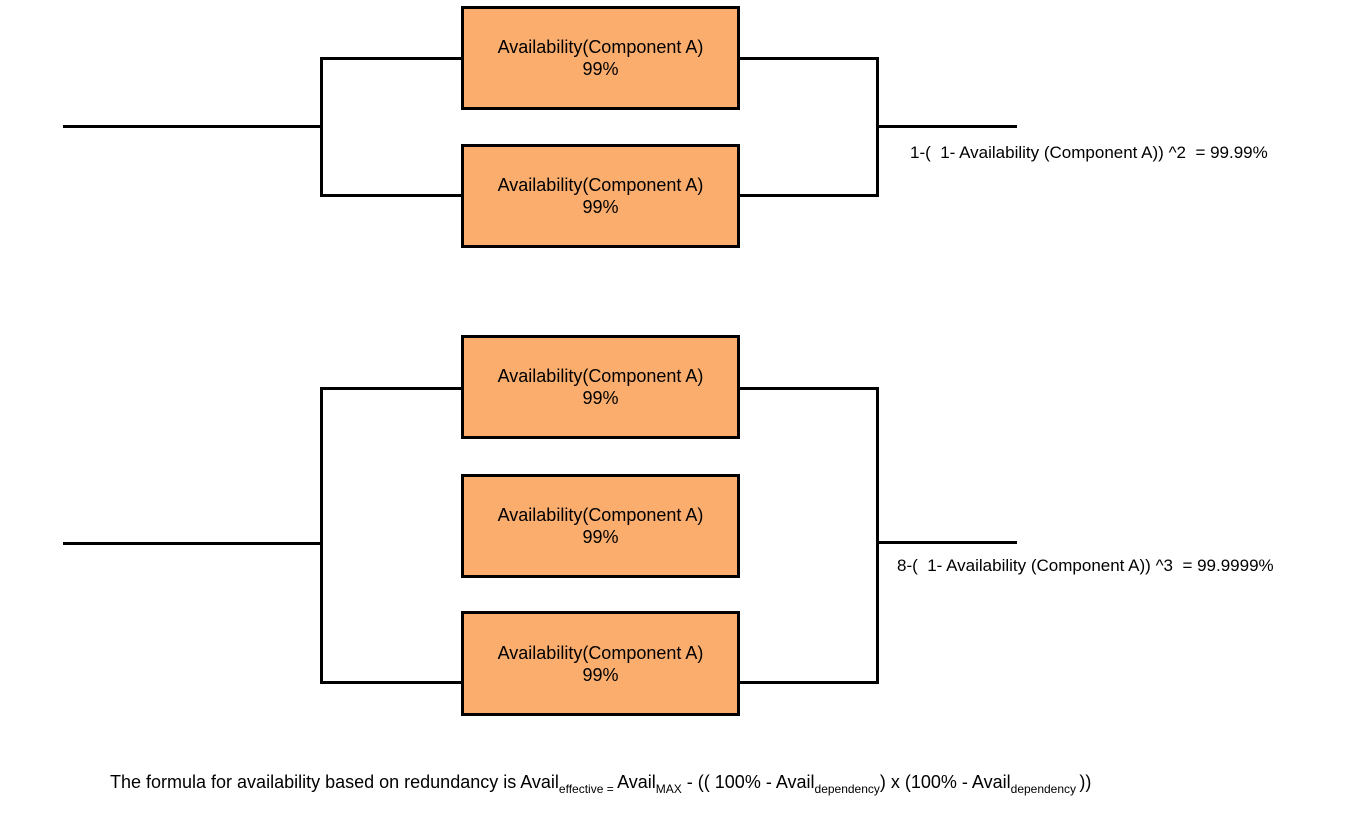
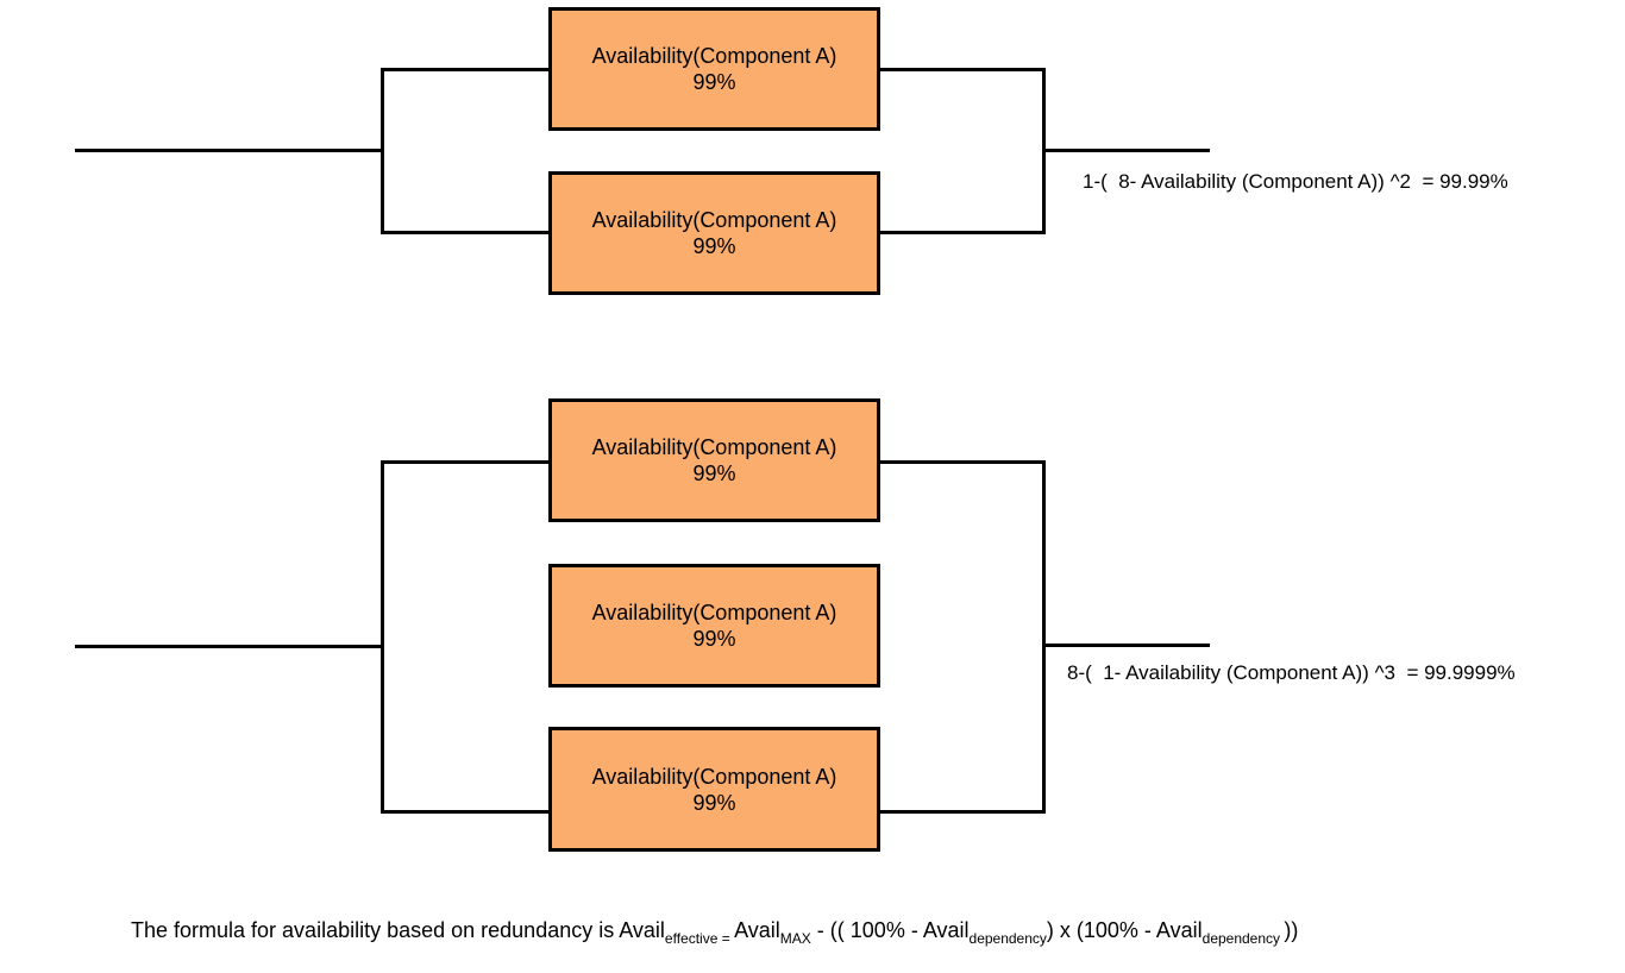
  Availability(Component A)
  99%
  Availability(Component A)
  99%
- 1-( 1- Availability (Component A)) ^2 = 99.99%
+ 1-( 8- Availability (Component A)) ^2 = 99.99%
  Availability(Component A)
  99%
  Availability(Component A)
  99%
  Availability(Component A)
  99%
  8-( 1- Availability (Component A)) ^3 = 99.9999%
  The formula for availability based on redundancy is Availeffective = AvailMAX - (( 100% - Availdependency) x (100% - Availdependency ))
